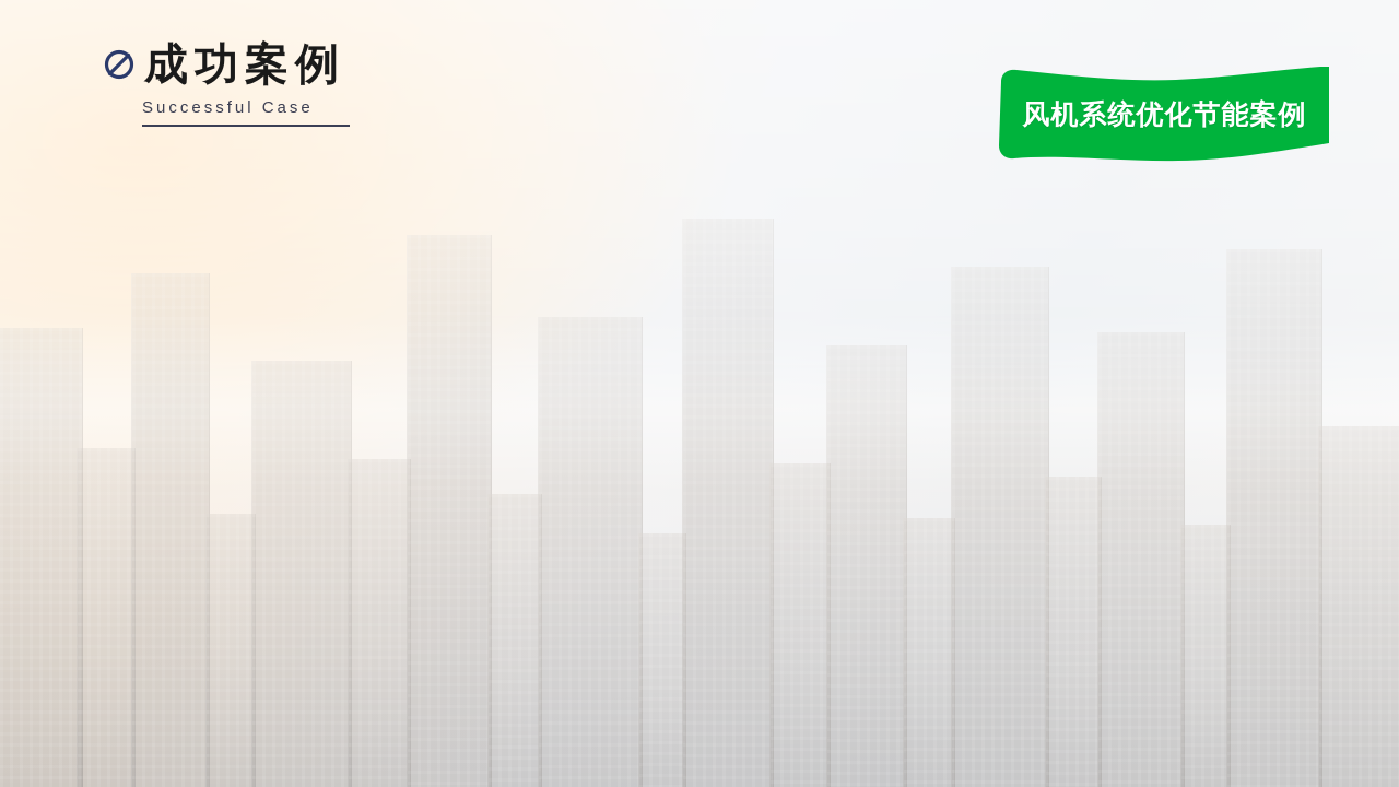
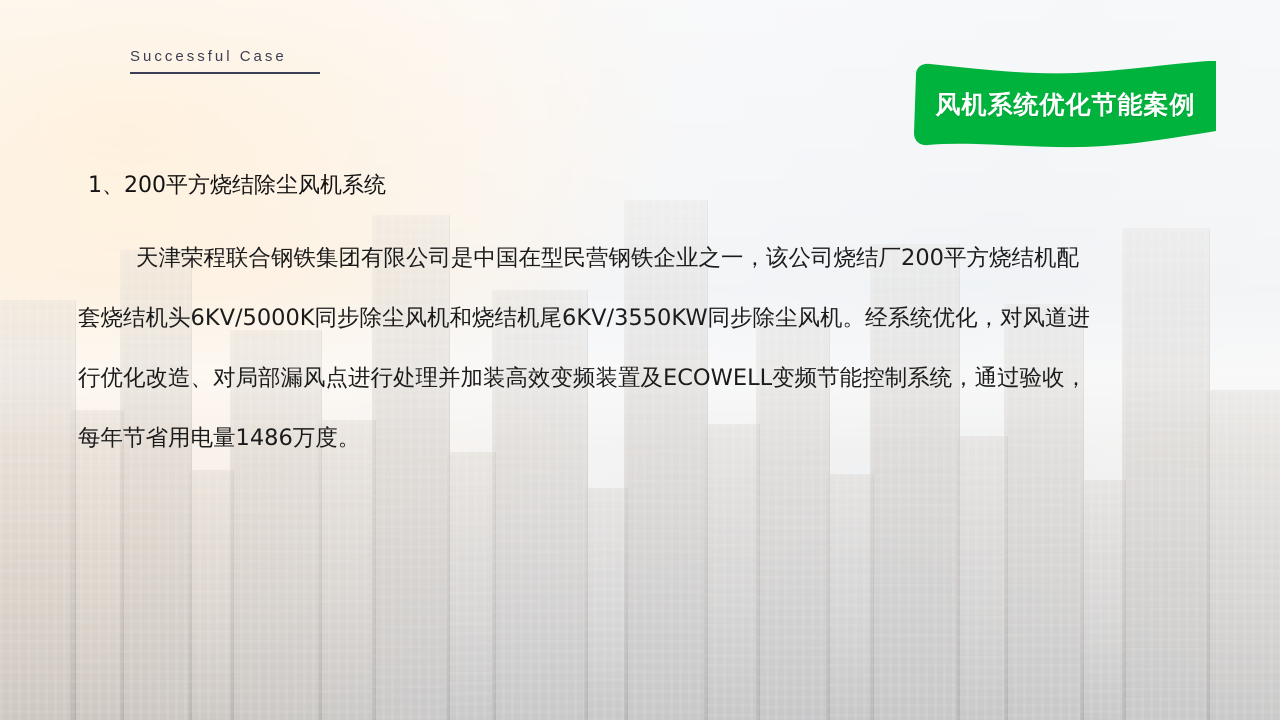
- 成功案例
  Successful Case
  风机系统优化节能案例
+ 1、200平方烧结除尘风机系统
+ 天津荣程联合钢铁集团有限公司是中国在型民营钢铁企业之一，该公司烧结厂200平方烧结机配
+ 套烧结机头6KV/5000K同步除尘风机和烧结机尾6KV/3550KW同步除尘风机。经系统优化，对风道进
+ 行优化改造、对局部漏风点进行处理并加装高效变频装置及ECOWELL变频节能控制系统，通过验收，
+ 每年节省用电量1486万度。
